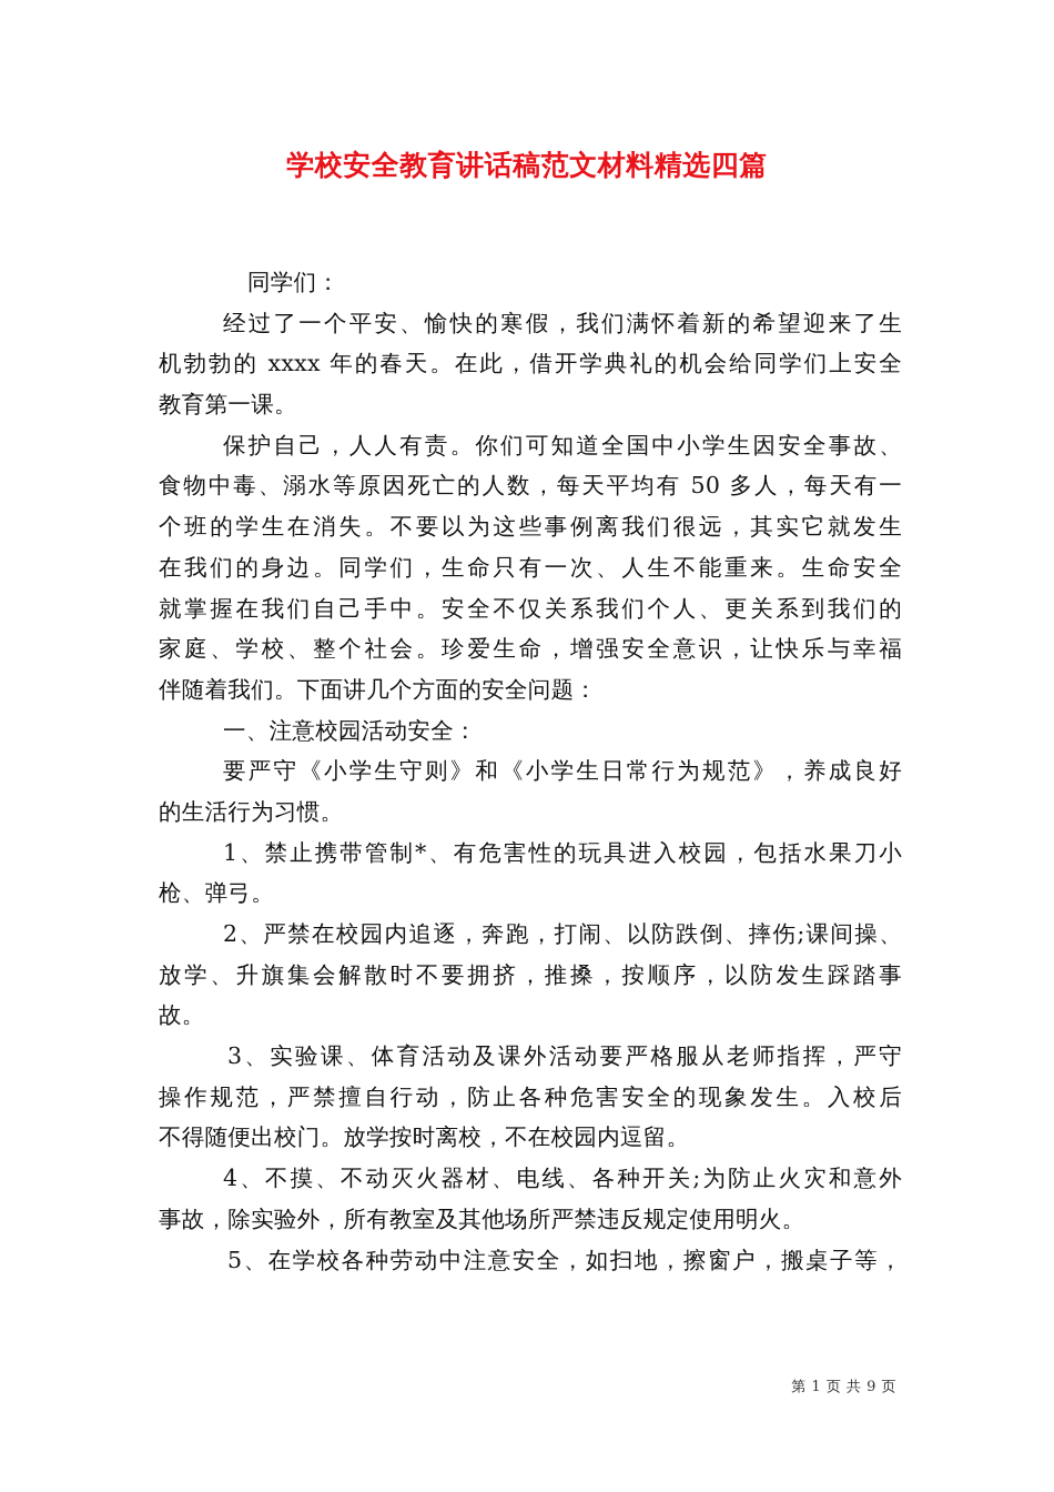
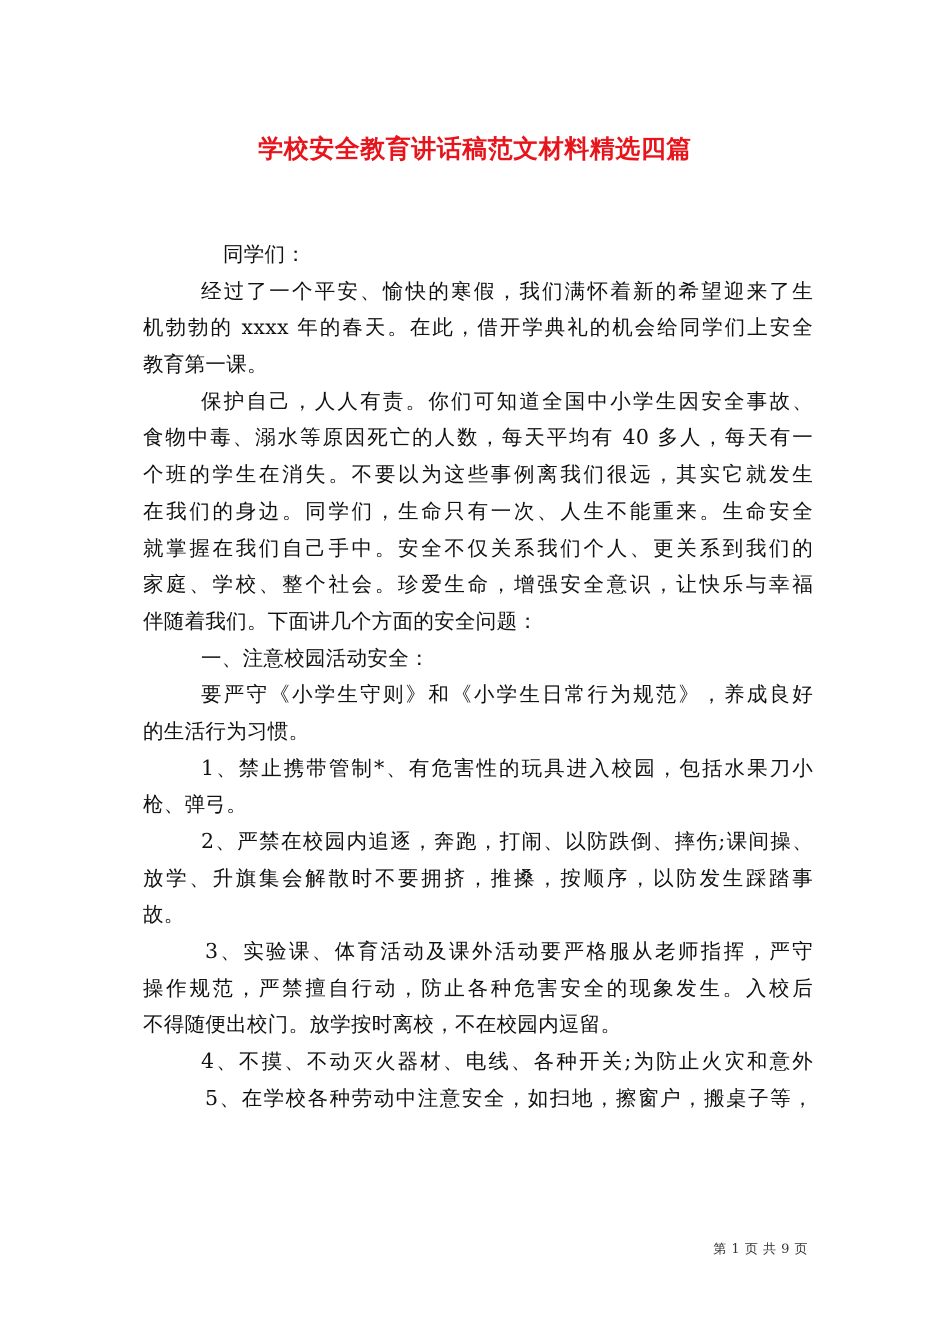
  学校安全教育讲话稿范文材料精选四篇
  同学们：
  经过了一个平安、愉快的寒假，我们满怀着新的希望迎来了生
  机勃勃的 xxxx 年的春天。在此，借开学典礼的机会给同学们上安全
  教育第一课。
  保护自己，人人有责。你们可知道全国中小学生因安全事故、
- 食物中毒、溺水等原因死亡的人数，每天平均有 50 多人，每天有一
+ 食物中毒、溺水等原因死亡的人数，每天平均有 40 多人，每天有一
  个班的学生在消失。不要以为这些事例离我们很远，其实它就发生
  在我们的身边。同学们，生命只有一次、人生不能重来。生命安全
  就掌握在我们自己手中。安全不仅关系我们个人、更关系到我们的
  家庭、学校、整个社会。珍爱生命，增强安全意识，让快乐与幸福
  伴随着我们。下面讲几个方面的安全问题：
  一、注意校园活动安全：
  要严守《小学生守则》和《小学生日常行为规范》，养成良好
  的生活行为习惯。
  1、禁止携带管制*、有危害性的玩具进入校园，包括水果刀小
  枪、弹弓。
  2、严禁在校园内追逐，奔跑，打闹、以防跌倒、摔伤;课间操、
  放学、升旗集会解散时不要拥挤，推搡，按顺序，以防发生踩踏事
  故。
  3、实验课、体育活动及课外活动要严格服从老师指挥，严守
  操作规范，严禁擅自行动，防止各种危害安全的现象发生。入校后
  不得随便出校门。放学按时离校，不在校园内逗留。
  4、不摸、不动灭火器材、电线、各种开关;为防止火灾和意外
- 事故，除实验外，所有教室及其他场所严禁违反规定使用明火。
  5、在学校各种劳动中注意安全，如扫地，擦窗户，搬桌子等，
  第 1 页 共 9 页
